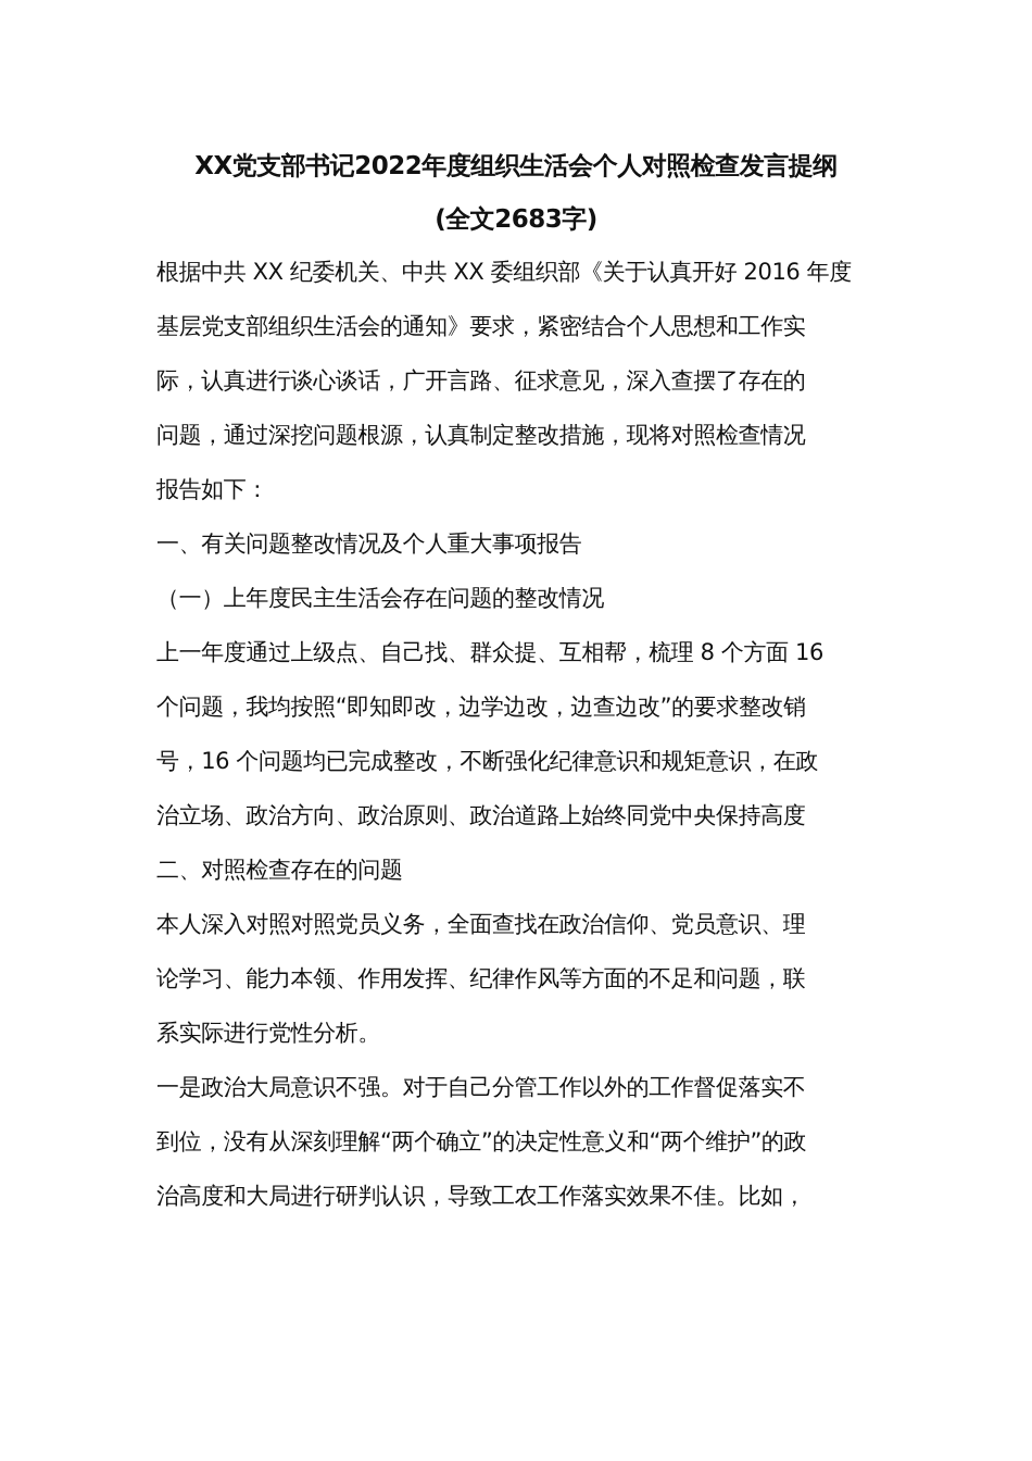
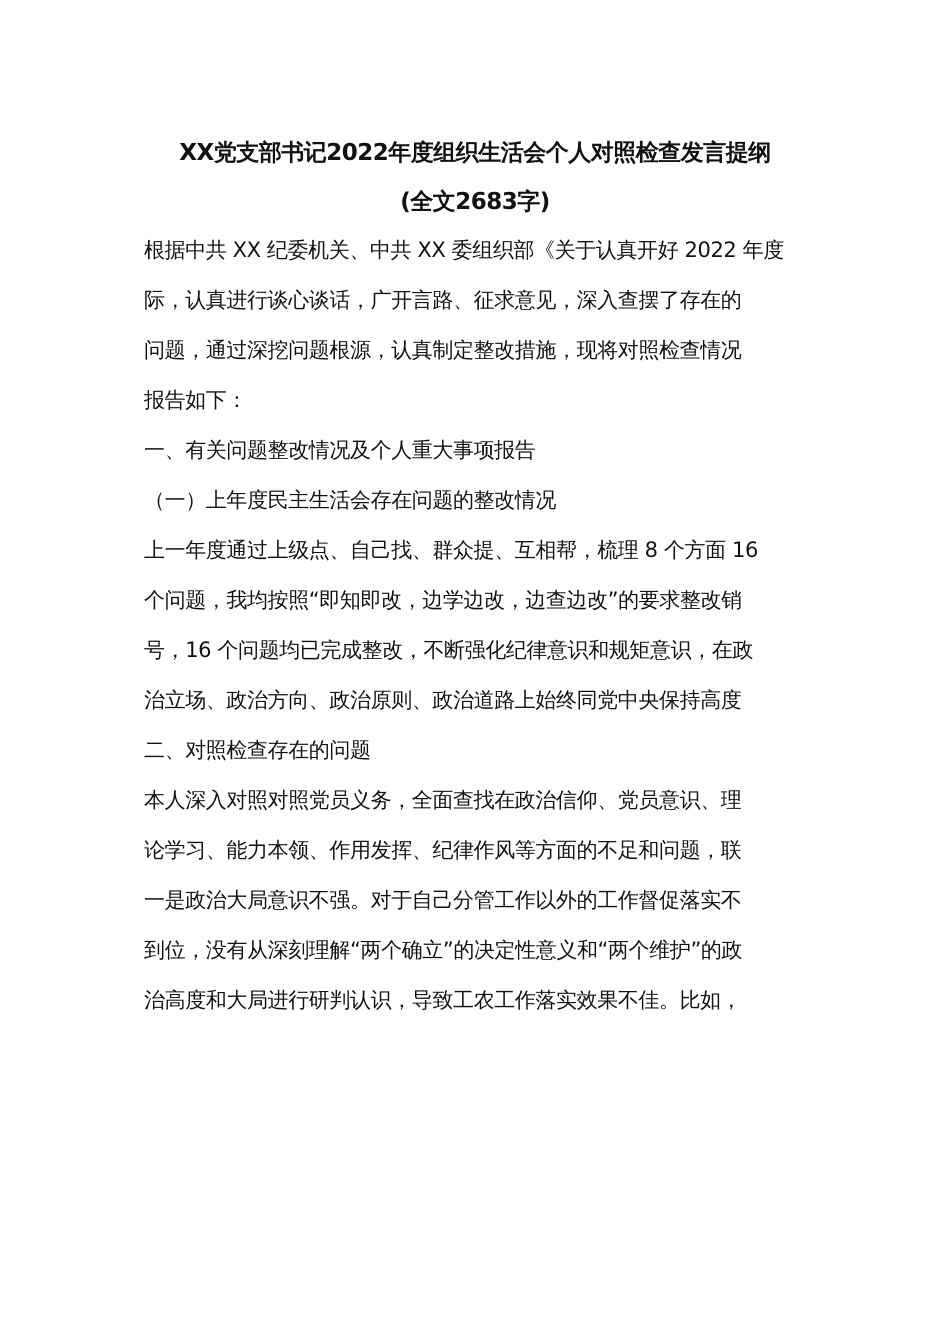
  XX党支部书记2022年度组织生活会个人对照检查发言提纲
  (全文2683字)
- 根据中共 XX 纪委机关、中共 XX 委组织部《关于认真开好 2016 年度
+ 根据中共 XX 纪委机关、中共 XX 委组织部《关于认真开好 2022 年度
- 基层党支部组织生活会的通知》要求，紧密结合个人思想和工作实
  际，认真进行谈心谈话，广开言路、征求意见，深入查摆了存在的
  问题，通过深挖问题根源，认真制定整改措施，现将对照检查情况
  报告如下：
  一、有关问题整改情况及个人重大事项报告
  （一）上年度民主生活会存在问题的整改情况
  上一年度通过上级点、自己找、群众提、互相帮，梳理 8 个方面 16
  个问题，我均按照“即知即改，边学边改，边查边改”的要求整改销
  号，16 个问题均已完成整改，不断强化纪律意识和规矩意识，在政
  治立场、政治方向、政治原则、政治道路上始终同党中央保持高度
  二、对照检查存在的问题
  本人深入对照对照党员义务，全面查找在政治信仰、党员意识、理
  论学习、能力本领、作用发挥、纪律作风等方面的不足和问题，联
- 系实际进行党性分析。
  一是政治大局意识不强。对于自己分管工作以外的工作督促落实不
  到位，没有从深刻理解“两个确立”的决定性意义和“两个维护”的政
  治高度和大局进行研判认识，导致工农工作落实效果不佳。比如，
